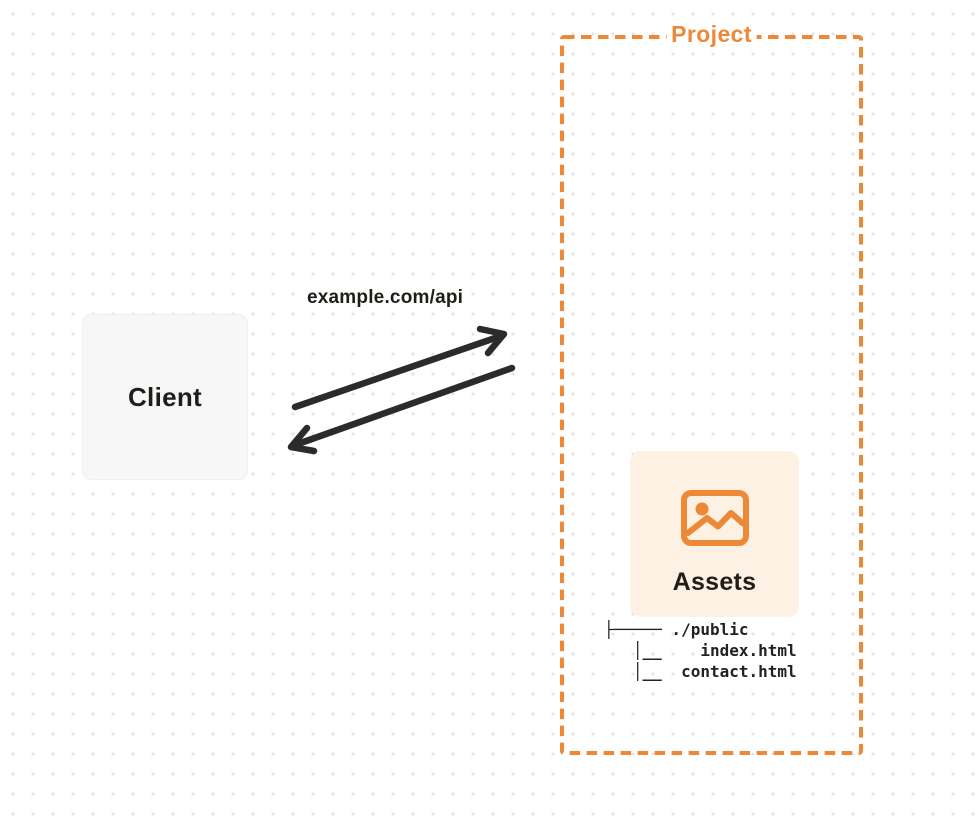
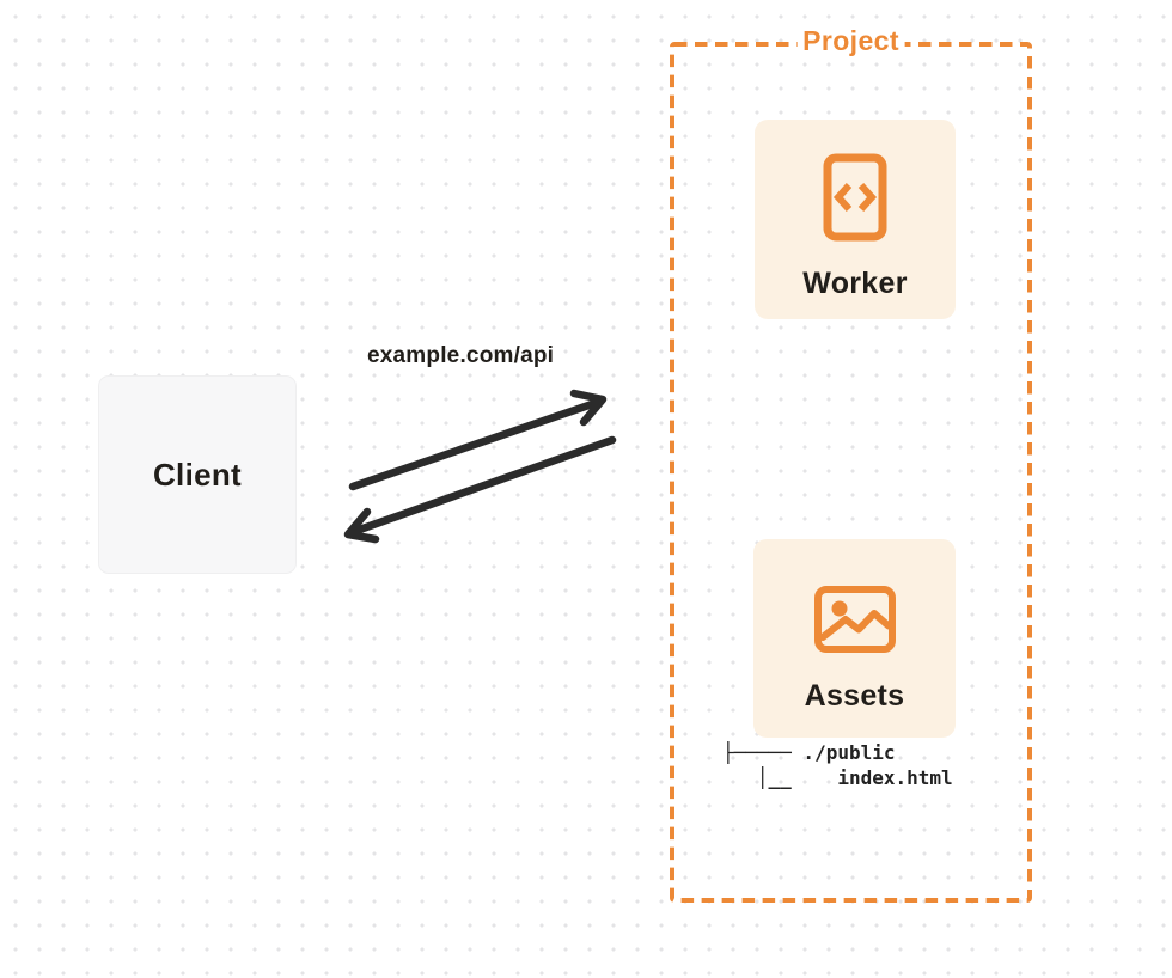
  Client
  example.com/api
  Project
+ Worker
  Assets
  ├───── ./public
  │__ index.html
- │__ contact.html
